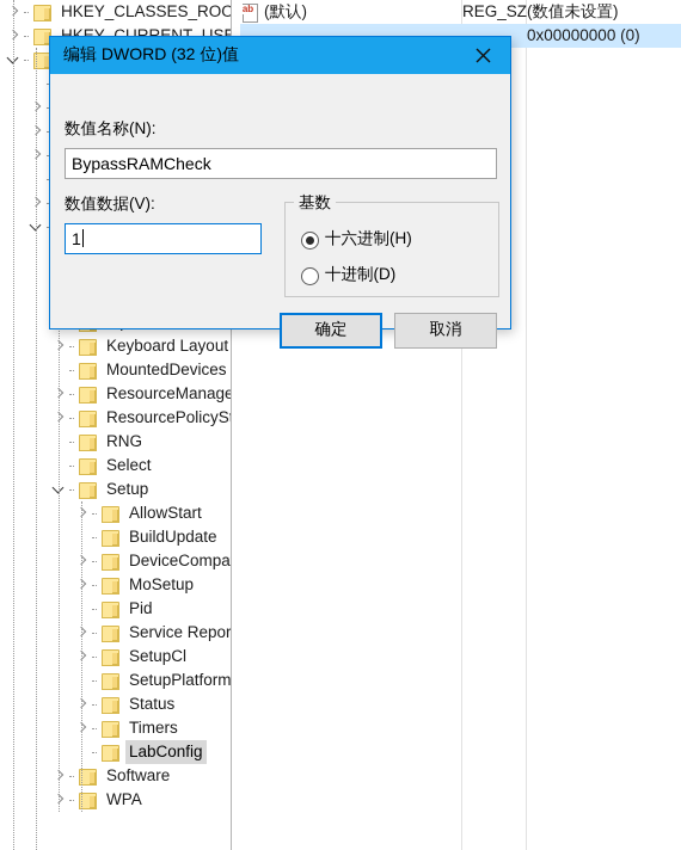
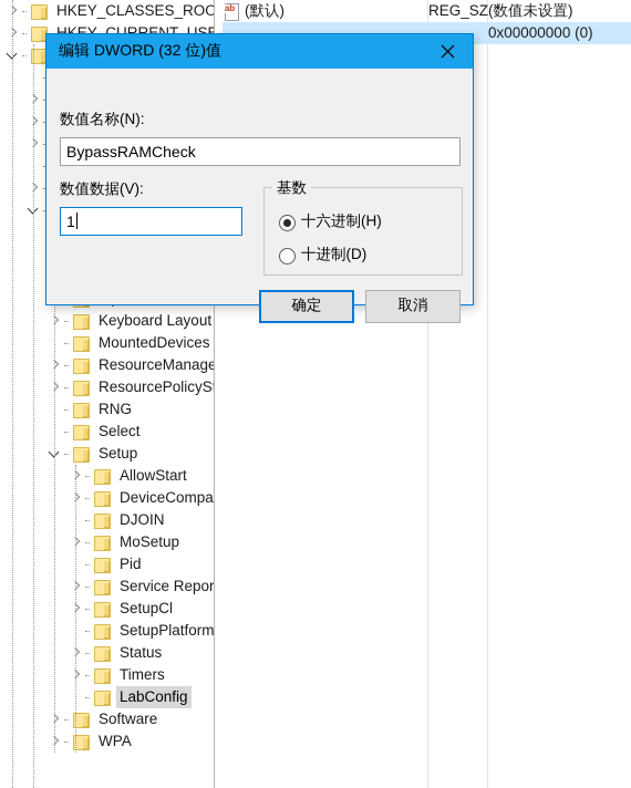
  HKEY_CLASSES_ROO
  Keyboard Layout
  MountedDevices
  ResourceManage
  ResourcePolicyS
  RNG
  Select
  Setup
  AllowStart
- BuildUpdate
  DeviceCompa
+ DJOIN
  MoSetup
  Pid
  Service Repor
  SetupCl
  SetupPlatform
  Status
  Timers
  LabConfig
  Software
  WPA
  ab
  (默认)
  REG_SZ
  (数值未设置)
  0x00000000 (0)
  编辑 DWORD (32 位)值
  数值名称(N):
  BypassRAMCheck
  数值数据(V):
  1
  基数
  十六进制(H)
  十进制(D)
  确定
  取消
